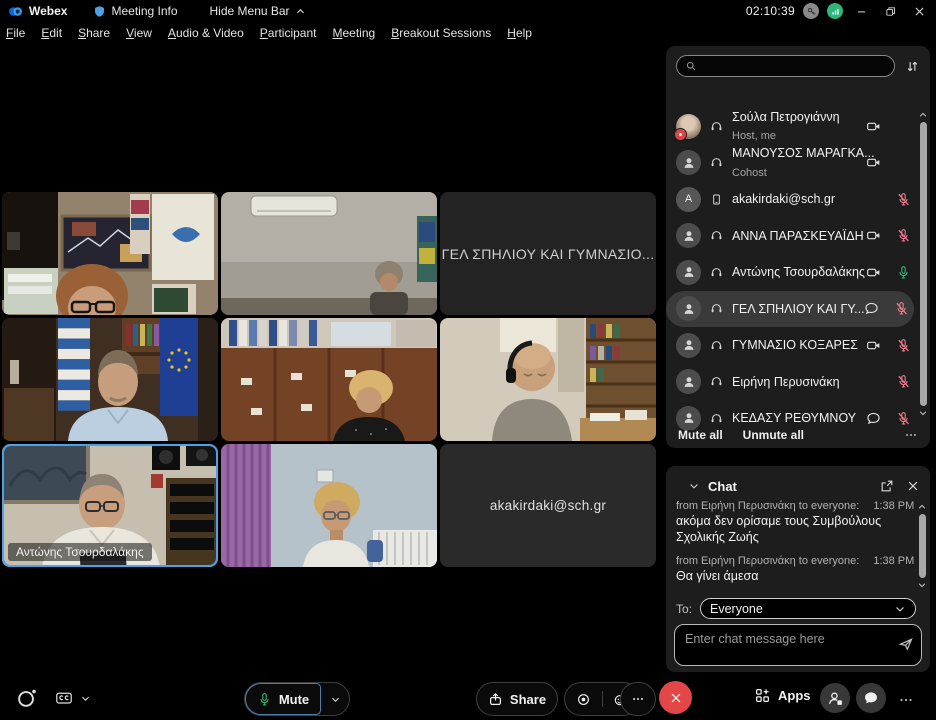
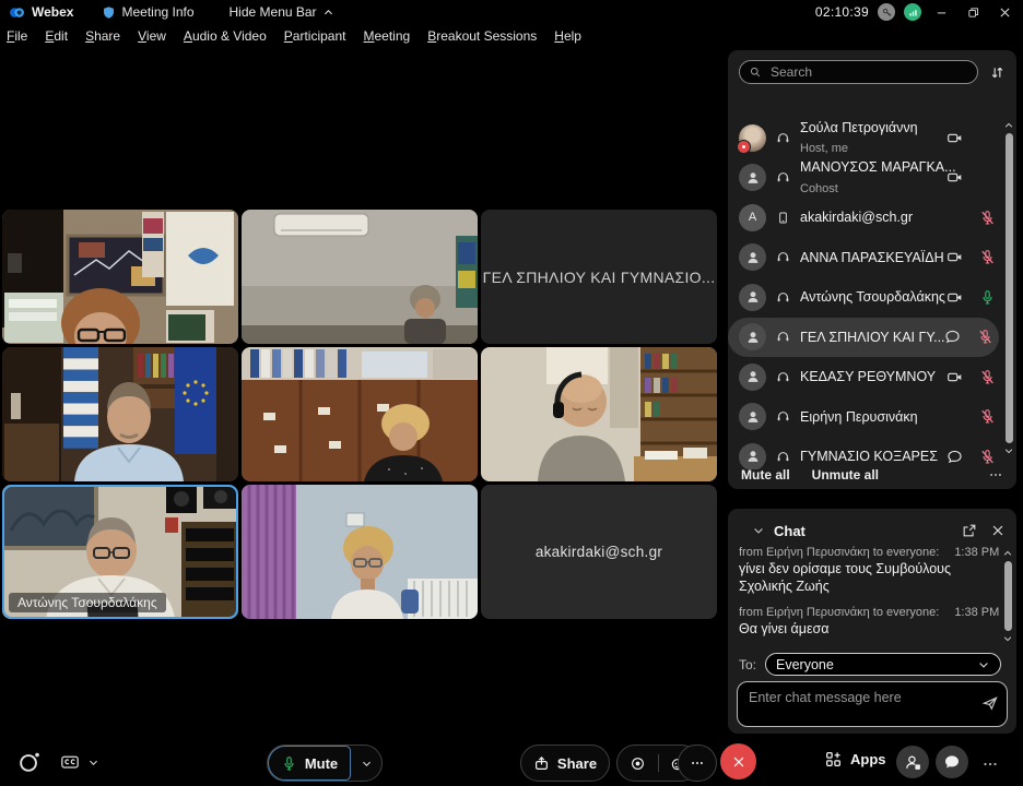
  Webex
  Meeting Info
  Hide Menu Bar
  02:10:39
  File
  Edit
  Share
  View
  Audio & Video
  Participant
  Meeting
  Breakout Sessions
  Help
  ΓΕΛ ΣΠΗΛΙΟΥ ΚΑΙ ΓΥΜΝΑΣΙΟ...
  Αντώνης Τσουρδαλάκης
  akakirdaki@sch.gr
+ Search
  Σούλα Πετρογιάννη
  Host, me
  ΜΑΝΟΥΣΟΣ ΜΑΡΑΓΚΑ...
  Cohost
  A
  akakirdaki@sch.gr
  ΑΝΝΑ ΠΑΡΑΣΚΕΥΑΪΔΗ
  Αντώνης Τσουρδαλάκης
  ΓΕΛ ΣΠΗΛΙΟΥ ΚΑΙ ΓΥ...
- ΓΥΜΝΑΣΙΟ ΚΟΞΑΡΕΣ
+ ΚΕΔΑΣΥ ΡΕΘΥΜΝΟΥ
  Ειρήνη Περυσινάκη
- ΚΕΔΑΣΥ ΡΕΘΥΜΝΟΥ
+ ΓΥΜΝΑΣΙΟ ΚΟΞΑΡΕΣ
  Mute all
  Unmute all
  Chat
  from Ειρήνη Περυσινάκη to everyone:
  1:38 PM
- ακόμα δεν ορίσαμε τους Συμβούλους Σχολικής Ζωής
+ γίνει δεν ορίσαμε τους Συμβούλους Σχολικής Ζωής
  from Ειρήνη Περυσινάκη to everyone:
  1:38 PM
  Θα γίνει άμεσα
  To:
  Everyone
  Enter chat message here
  Mute
  Share
  Apps
